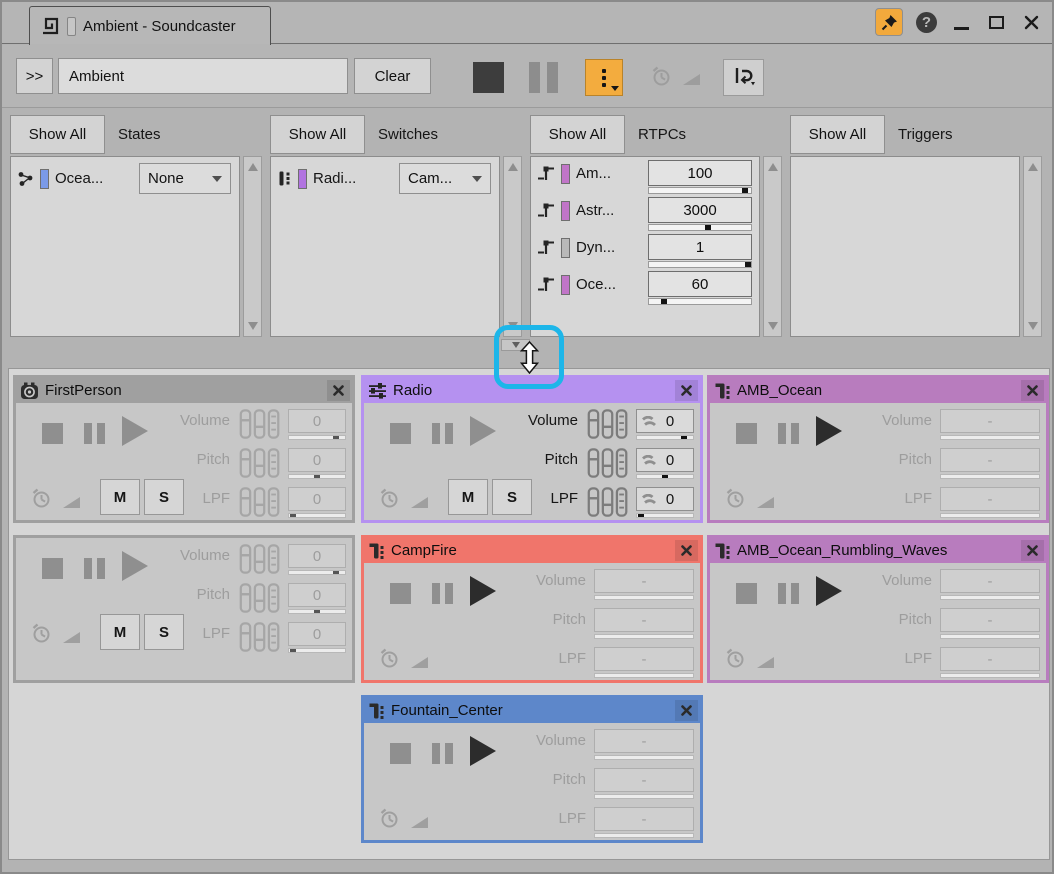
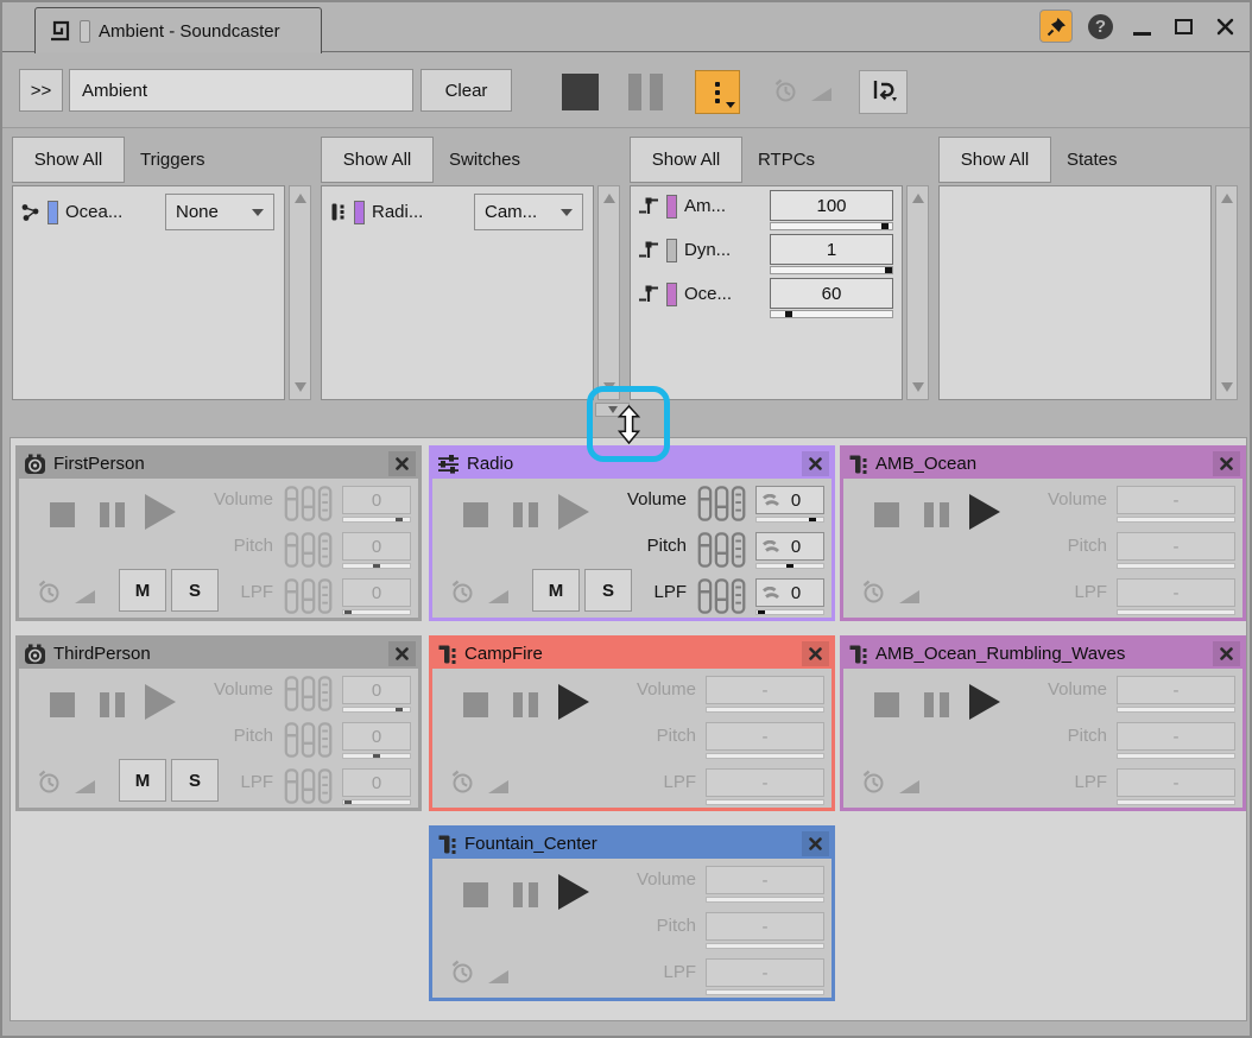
  Ambient - Soundcaster
  ?
  >>
  Ambient
  Clear
  Show All
- States
+ Triggers
  Ocea...
  None
  Show All
  Switches
  Radi...
  Cam...
  Show All
  RTPCs
  Am...
  100
- Astr...
- 3000
  Dyn...
  1
  Oce...
  60
  Show All
- Triggers
+ States
  FirstPerson
  M
  S
  Volume
  0
  Pitch
  0
  LPF
  0
  Radio
  M
  S
  Volume
  0
  Pitch
  0
  LPF
  0
  AMB_Ocean
  Volume
  -
  Pitch
  -
  LPF
  -
+ ThirdPerson
  M
  S
  Volume
  0
  Pitch
  0
  LPF
  0
  CampFire
  Volume
  -
  Pitch
  -
  LPF
  -
  AMB_Ocean_Rumbling_Waves
  Volume
  -
  Pitch
  -
  LPF
  -
  Fountain_Center
  Volume
  -
  Pitch
  -
  LPF
  -
